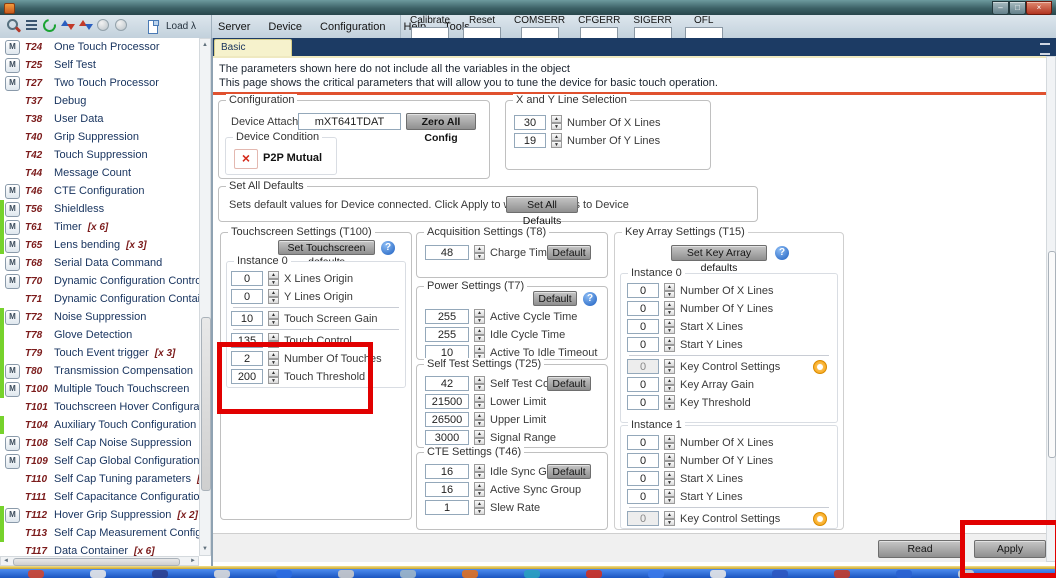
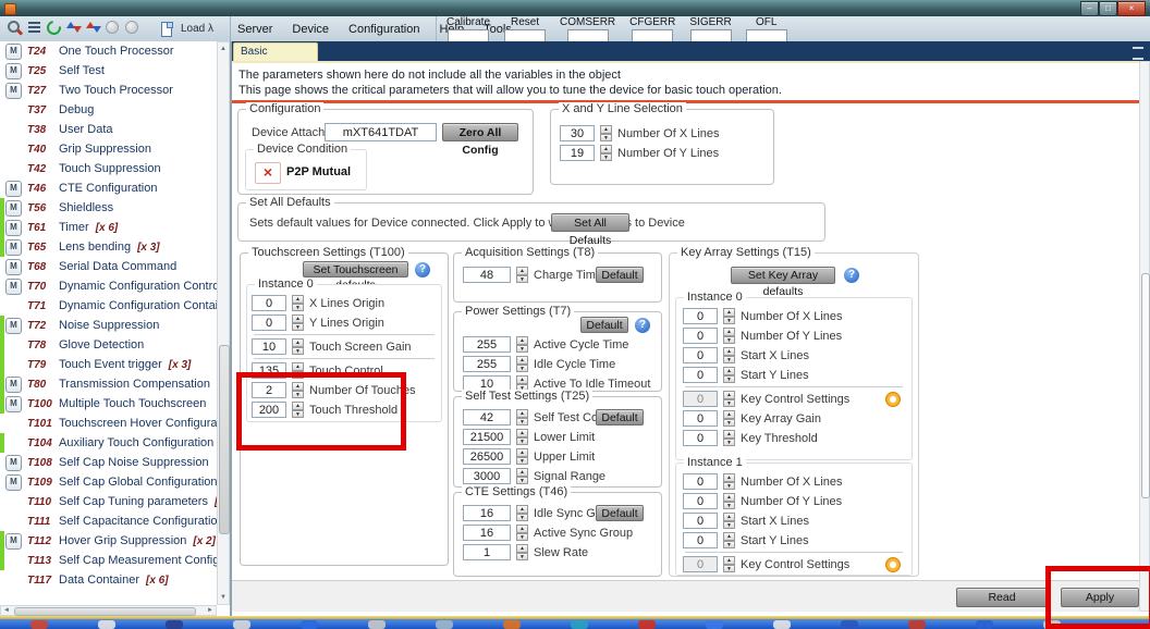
  –
  □
  ×
  Load λ
  Server
  Device
  Configuration
  Calibrate
  Reset
  COMSERR
  CFGERR
  SIGERR
  OFL
  M
  T24
  One Touch Processor
  M
  T25
  Self Test
  M
  T27
  Two Touch Processor
  T37
  Debug
  T38
  User Data
  T40
  Grip Suppression
  T42
  Touch Suppression
- T44
- Message Count
  M
  T46
  CTE Configuration
  M
  T56
  Shieldless
  M
  T61
  Timer
  [x 6]
  M
  T65
  Lens bending
  [x 3]
  M
  T68
  Serial Data Command
  M
  T70
  Dynamic Configuration Contr
  T71
  Dynamic Configuration Conta
  M
  T72
  Noise Suppression
  T78
  Glove Detection
  T79
  Touch Event trigger
  [x 3]
  M
  T80
  Transmission Compensation
  M
  T100
  Multiple Touch Touchscreen
  T101
  Touchscreen Hover Configura
  T104
  Auxiliary Touch Configuration
  M
  T108
  Self Cap Noise Suppression
  M
  T109
  Self Cap Global Configuration
  T110
  Self Cap Tuning parameters
  T111
  Self Capacitance Configuratio
  M
  T112
  Hover Grip Suppression
  [x 2]
  T113
  Self Cap Measurement Confi
  T117
  Data Container
  [x 6]
  The parameters shown here do not include all the variables in the object
  This page shows the critical parameters that will allow you to tune the device for basic touch operation.
  Configuration
  Device Attach
  mXT641TDAT
  Zero All Config
  Device Condition
  ×
  P2P Mutual
  X and Y Line Selection
  30
  Number Of X Lines
  19
  Number Of Y Lines
  Set All Defaults
  Sets default values for Device connected. Click Apply to to Device
  Set All Defaults
  Touchscreen Settings (T100)
  ?
  Instance 0
  0
  X Lines Origin
  0
  Y Lines Origin
  10
  Touch Screen Gain
  135
  Touch Control
  2
  Number Of Touches
  200
  Touch Threshold
  Acquisition Settings (T8)
  48
  Charge Tim
  Default
  Power Settings (T7)
  Default
  ?
  255
  Active Cycle Time
  255
  Idle Cycle Time
  10
  Active To Idle Timeout
  Self Test Settings (T25)
  42
  Default
  21500
  Lower Limit
  26500
  Upper Limit
  3000
  Signal Range
  CTE Settings (T46)
  16
  Default
  16
  Active Sync Group
  1
  Slew Rate
  Key Array Settings (T15)
  Set Key Array defaults
  ?
  Instance 0
  0
  Number Of X Lines
  0
  Number Of Y Lines
  0
  Start X Lines
  0
  Start Y Lines
  0
  Key Control Settings
  0
  Key Array Gain
  0
  Key Threshold
  Instance 1
  0
  Number Of X Lines
  0
  Number Of Y Lines
  0
  Start X Lines
  0
  Start Y Lines
  0
  Key Control Settings
  Read
  Apply
